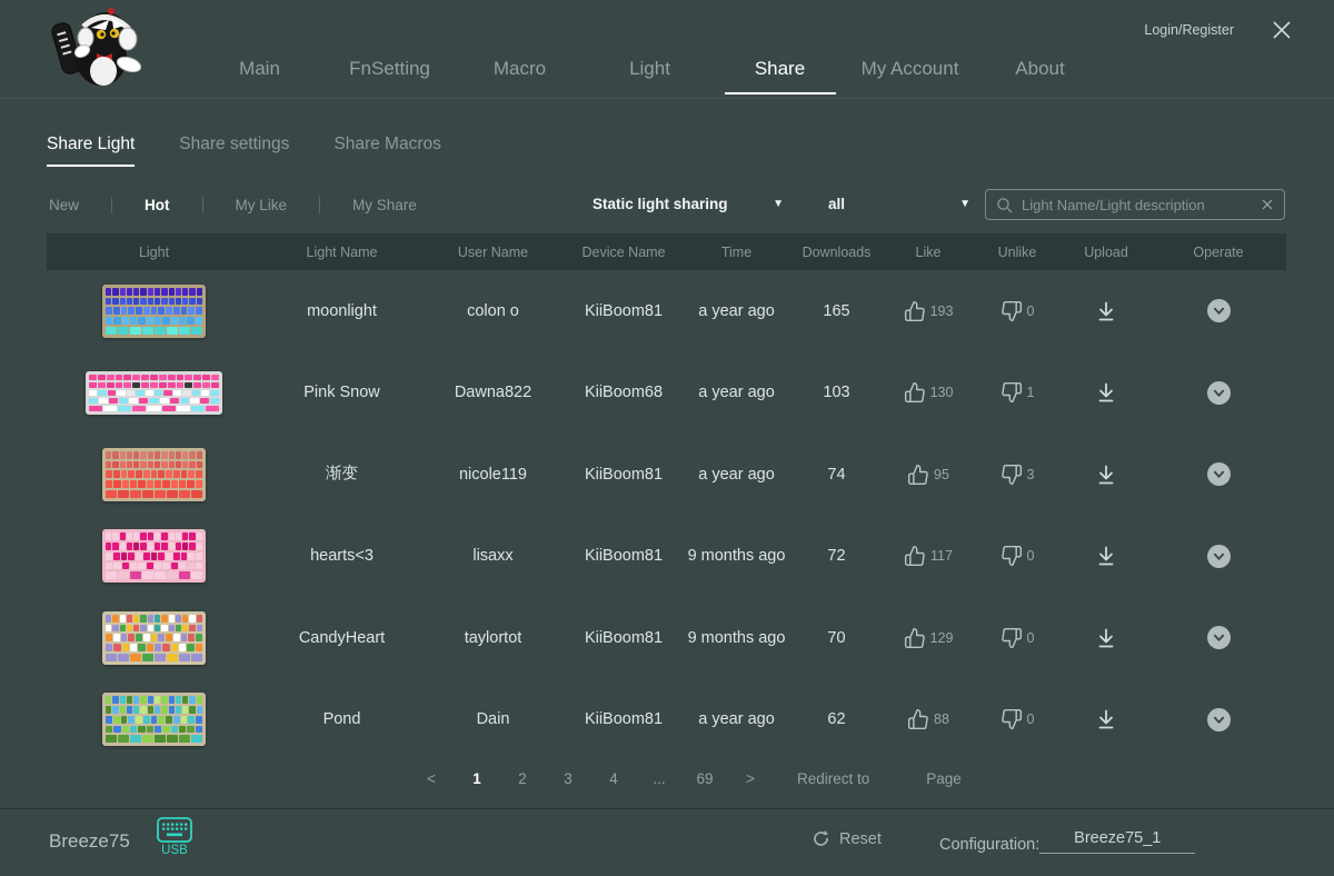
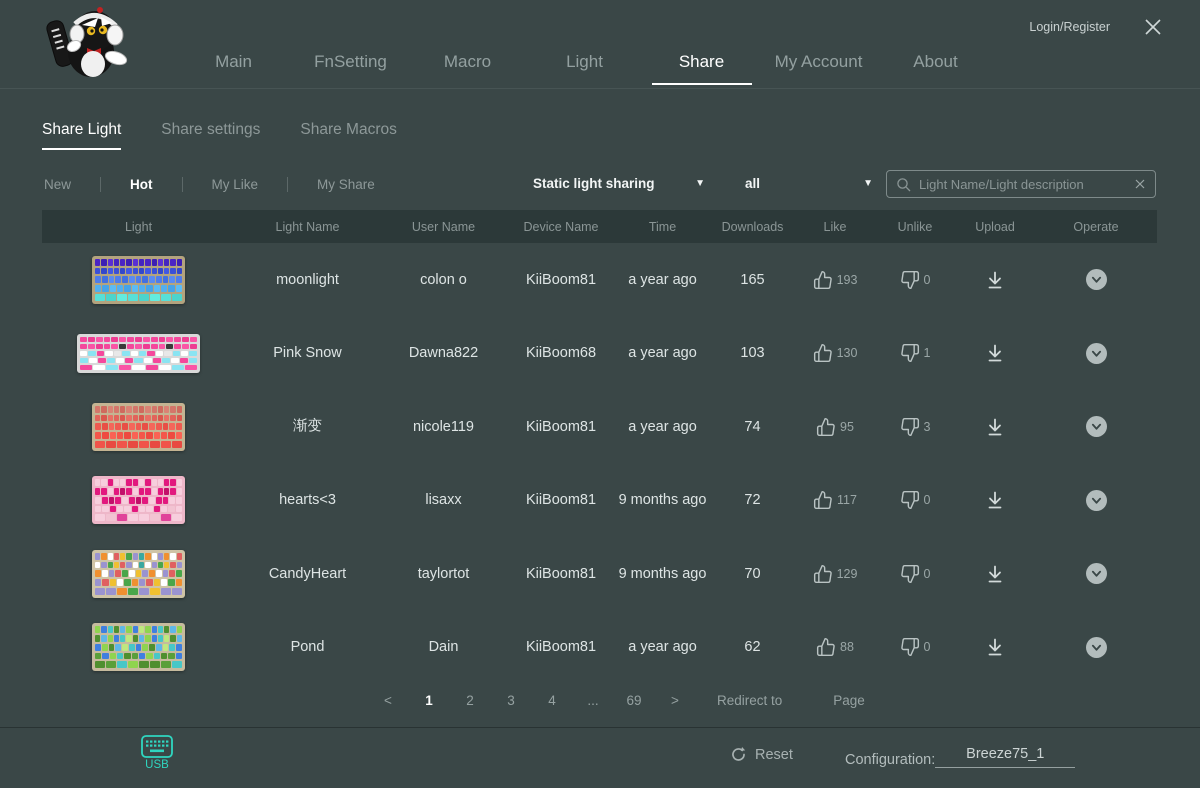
  Main
  FnSetting
  Macro
  Light
  Share
  My Account
  About
  Login/Register
  Share Light
  Share settings
  Share Macros
  New
  Hot
  My Like
  My Share
  Static light sharing
  ▼
  all
  ▼
  Light Name/Light description
  Light
  Light Name
  User Name
  Device Name
  Time
  Downloads
  Like
  Unlike
  Upload
  Operate
  moonlight
  colon o
  KiiBoom81
  a year ago
  165
  193
  0
  Pink Snow
  Dawna822
  KiiBoom68
  a year ago
  103
  130
  1
  渐变
  nicole119
  KiiBoom81
  a year ago
  74
  95
  3
  hearts<3
  lisaxx
  KiiBoom81
  9 months ago
  72
  117
  0
  CandyHeart
  taylortot
  KiiBoom81
  9 months ago
  70
  129
  0
  Pond
  Dain
  KiiBoom81
  a year ago
  62
  88
  0
  <
  1
  2
  3
  4
  ...
  69
  >
  Redirect to
  Page
- Breeze75
  USB
  Reset
  Configuration:
  Breeze75_1
